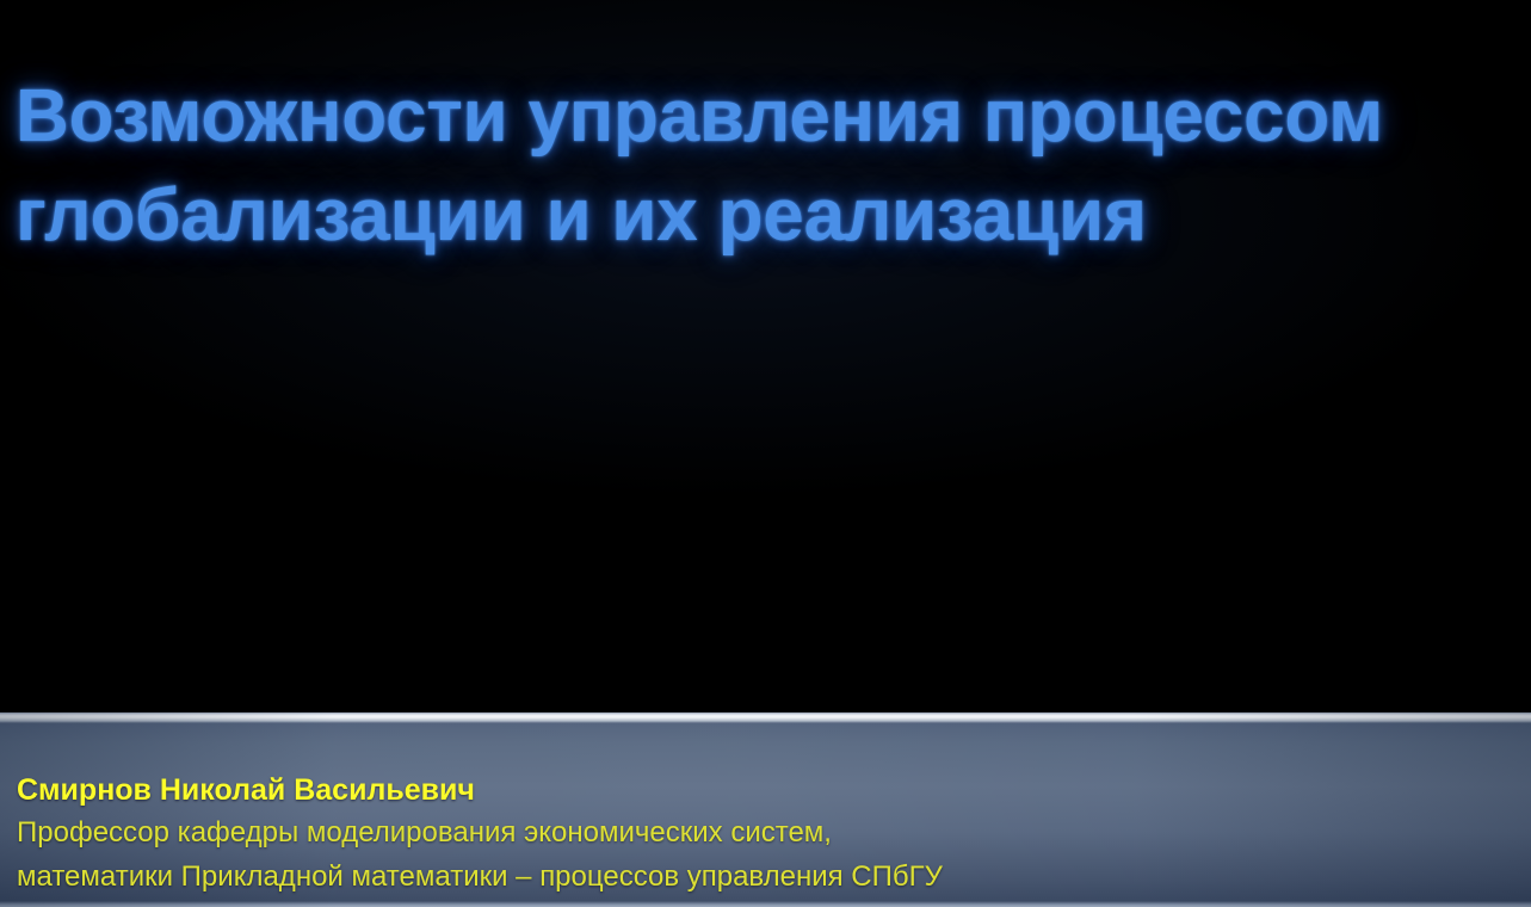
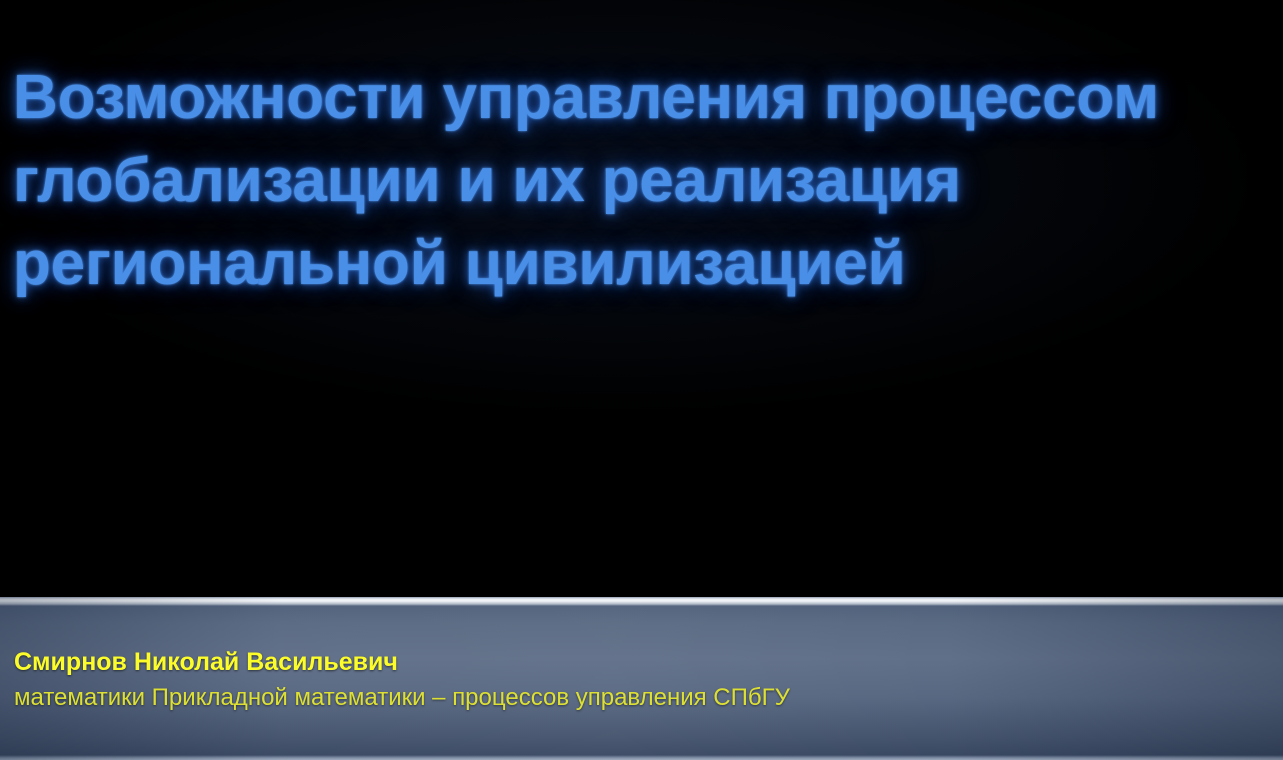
  Возможности управления процессом
  глобализации и их реализация
+ региональной цивилизацией
  Смирнов Николай Васильевич
- Профессор кафедры моделирования экономических систем,
  математики Прикладной математики – процессов управления СПбГУ
